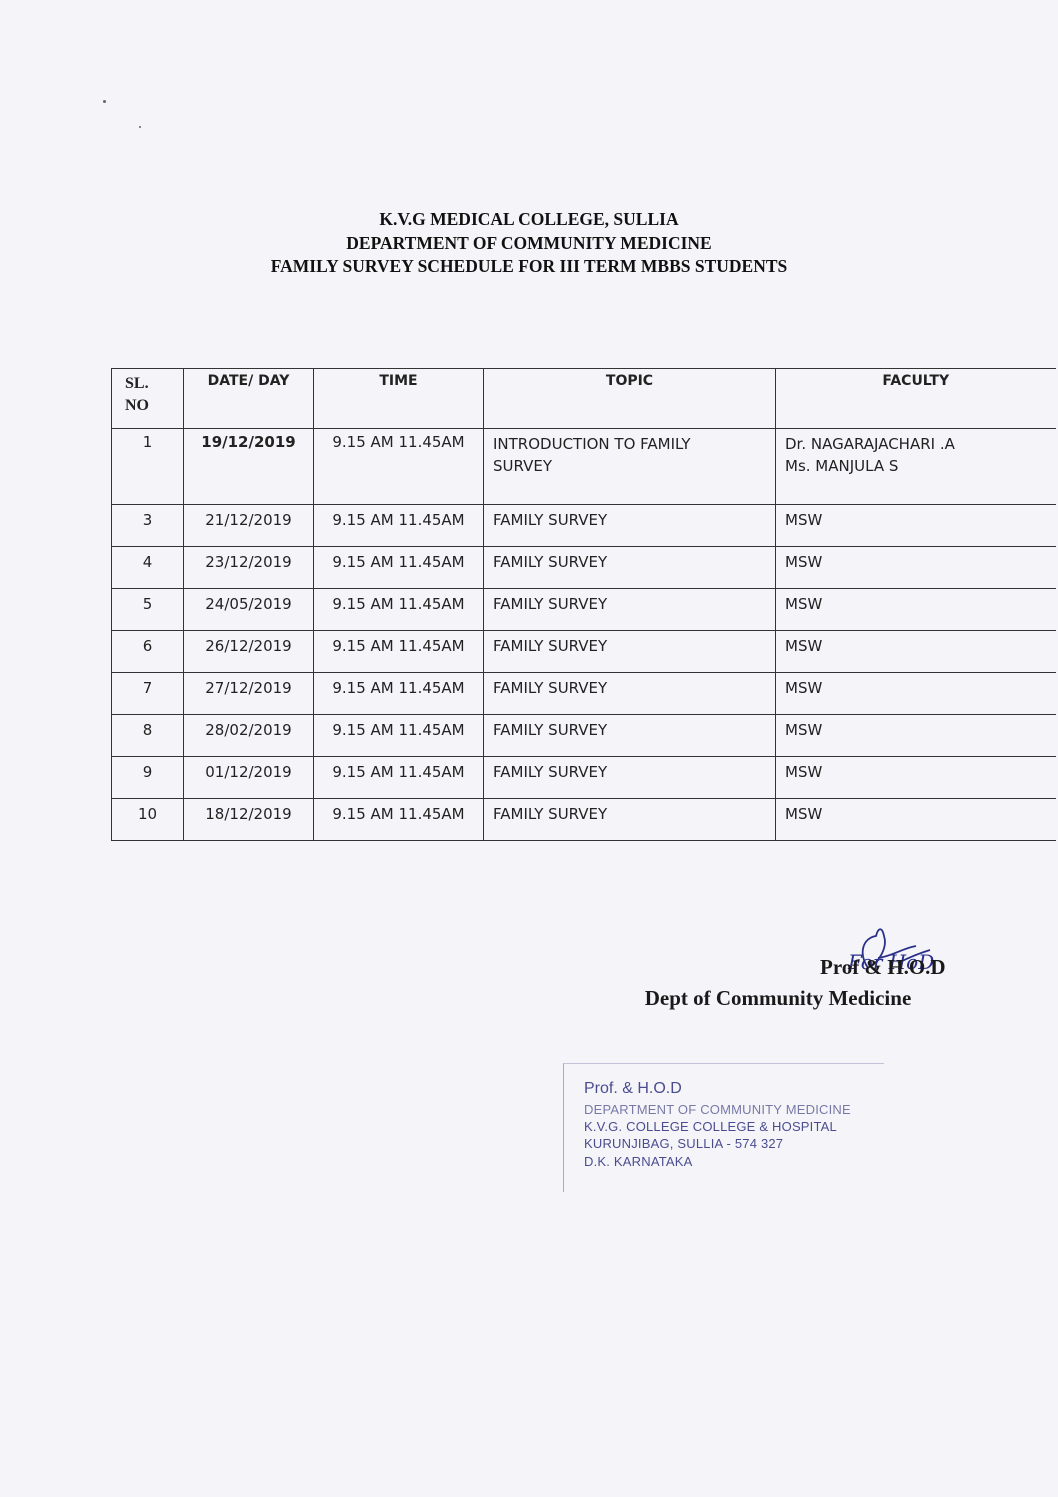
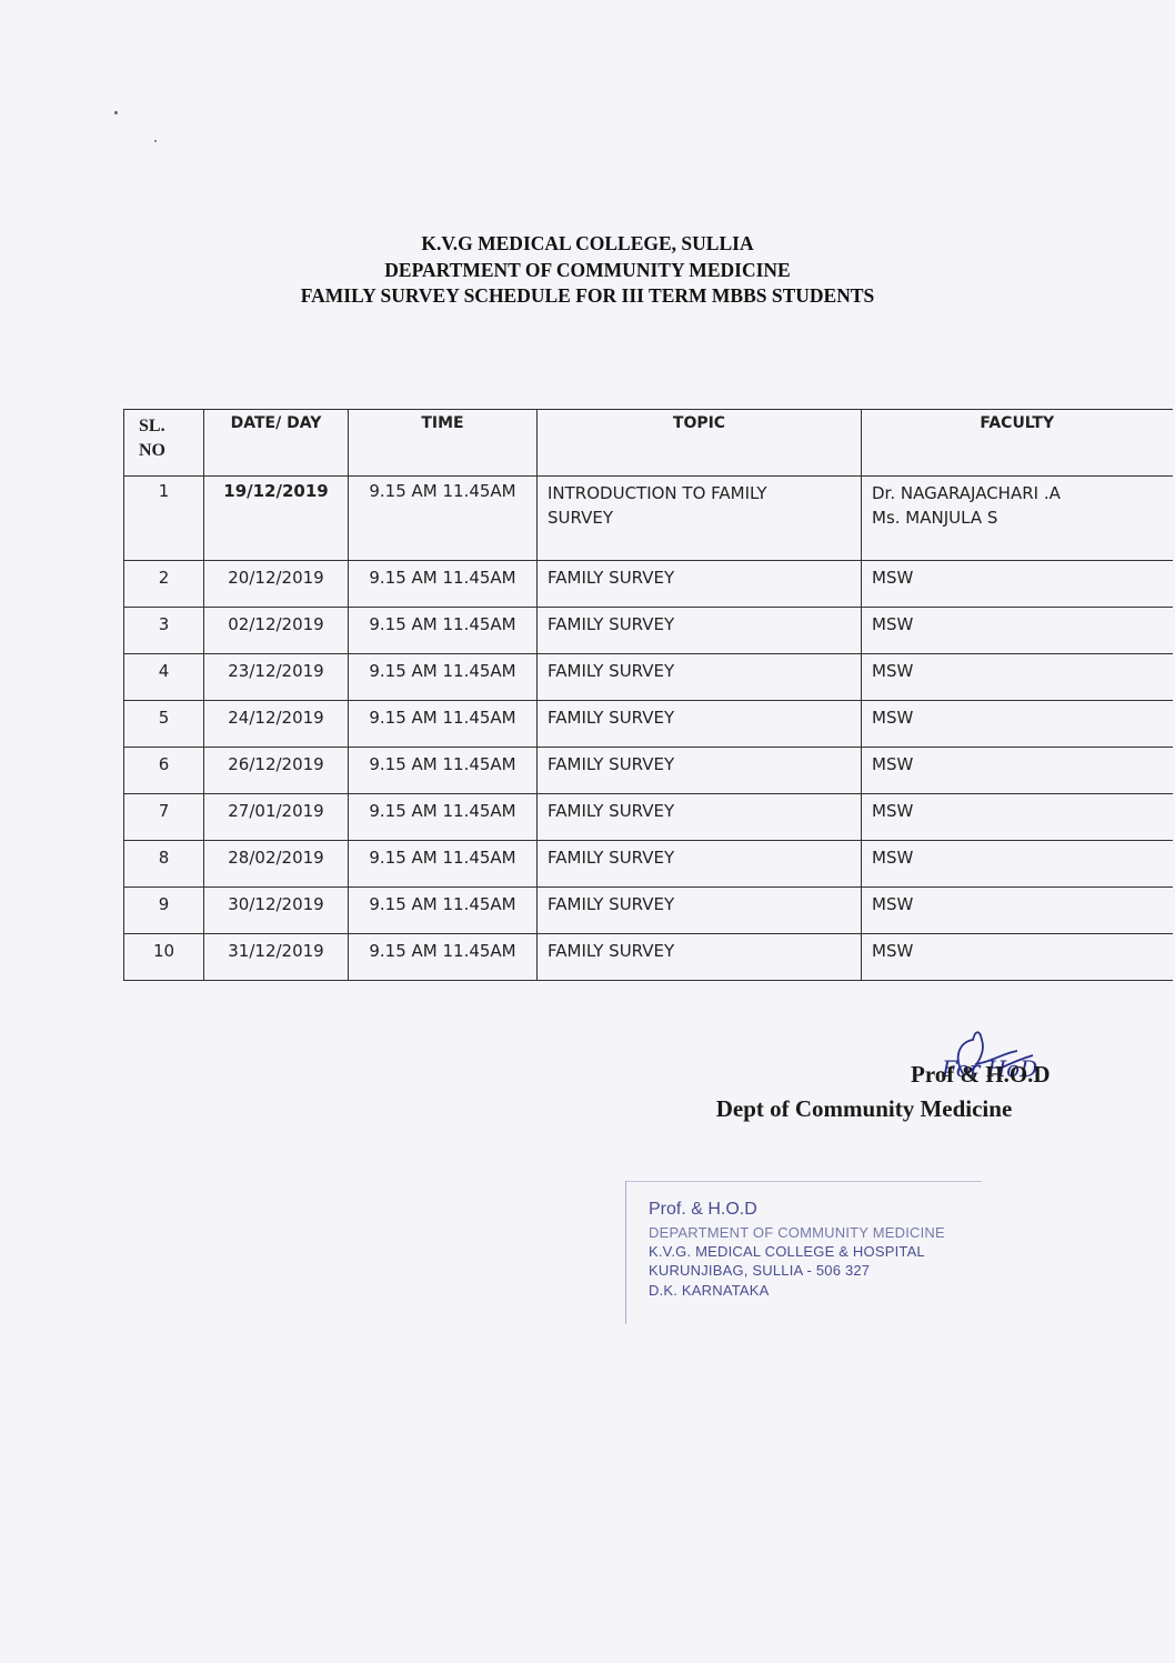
  K.V.G MEDICAL COLLEGE, SULLIA
  DEPARTMENT OF COMMUNITY MEDICINE
  FAMILY SURVEY SCHEDULE FOR III TERM MBBS STUDENTS
  SL.NO	DATE/ DAY	TIME	TOPIC	FACULTY
  1	19/12/2019	9.15 AM 11.45AM	INTRODUCTION TO FAMILYSURVEY	Dr. NAGARAJACHARI .AMs. MANJULA S
+ 2	20/12/2019	9.15 AM 11.45AM	FAMILY SURVEY	MSW
- 3	21/12/2019	9.15 AM 11.45AM	FAMILY SURVEY	MSW
+ 3	02/12/2019	9.15 AM 11.45AM	FAMILY SURVEY	MSW
  4	23/12/2019	9.15 AM 11.45AM	FAMILY SURVEY	MSW
- 5	24/05/2019	9.15 AM 11.45AM	FAMILY SURVEY	MSW
+ 5	24/12/2019	9.15 AM 11.45AM	FAMILY SURVEY	MSW
  6	26/12/2019	9.15 AM 11.45AM	FAMILY SURVEY	MSW
- 7	27/12/2019	9.15 AM 11.45AM	FAMILY SURVEY	MSW
+ 7	27/01/2019	9.15 AM 11.45AM	FAMILY SURVEY	MSW
  8	28/02/2019	9.15 AM 11.45AM	FAMILY SURVEY	MSW
- 9	01/12/2019	9.15 AM 11.45AM	FAMILY SURVEY	MSW
+ 9	30/12/2019	9.15 AM 11.45AM	FAMILY SURVEY	MSW
- 10	18/12/2019	9.15 AM 11.45AM	FAMILY SURVEY	MSW
+ 10	31/12/2019	9.15 AM 11.45AM	FAMILY SURVEY	MSW
  For HoD
  Prof & H.O.D
  Dept of Community Medicine
  Prof. & H.O.D
  DEPARTMENT OF COMMUNITY MEDICINE
- K.V.G. COLLEGE COLLEGE & HOSPITAL
+ K.V.G. MEDICAL COLLEGE & HOSPITAL
- KURUNJIBAG, SULLIA - 574 327
+ KURUNJIBAG, SULLIA - 506 327
  D.K. KARNATAKA
